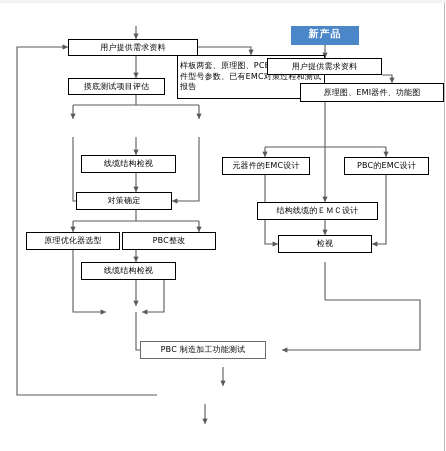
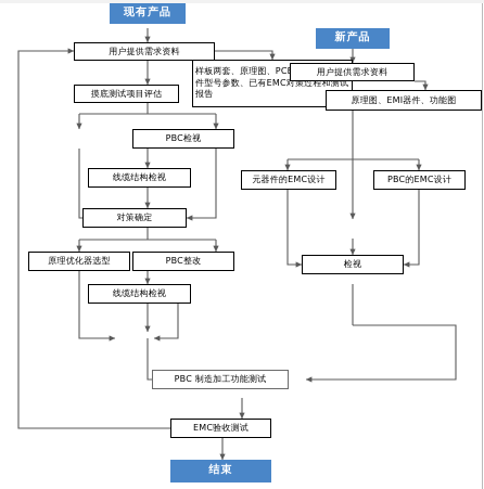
+ 现有产品
  用户提供需求资料
  样板两套、原理图、PC件型号参数、已有EMC对策过程和测试报告
  摸底测试项目评估
+ PBC检视
  线缆结构检视
  对策确定
  原理优化器选型
  PBC整改
  线缆结构检视
  新产品
  用户提供需求资料
  原理图、EMI器件、功能图
  元器件的EMC设计
  PBC的EMC设计
- 结构线缆的ＥＭＣ设计
  检视
  PBC 制造加工功能测试
+ EMC验收测试
+ 结束
